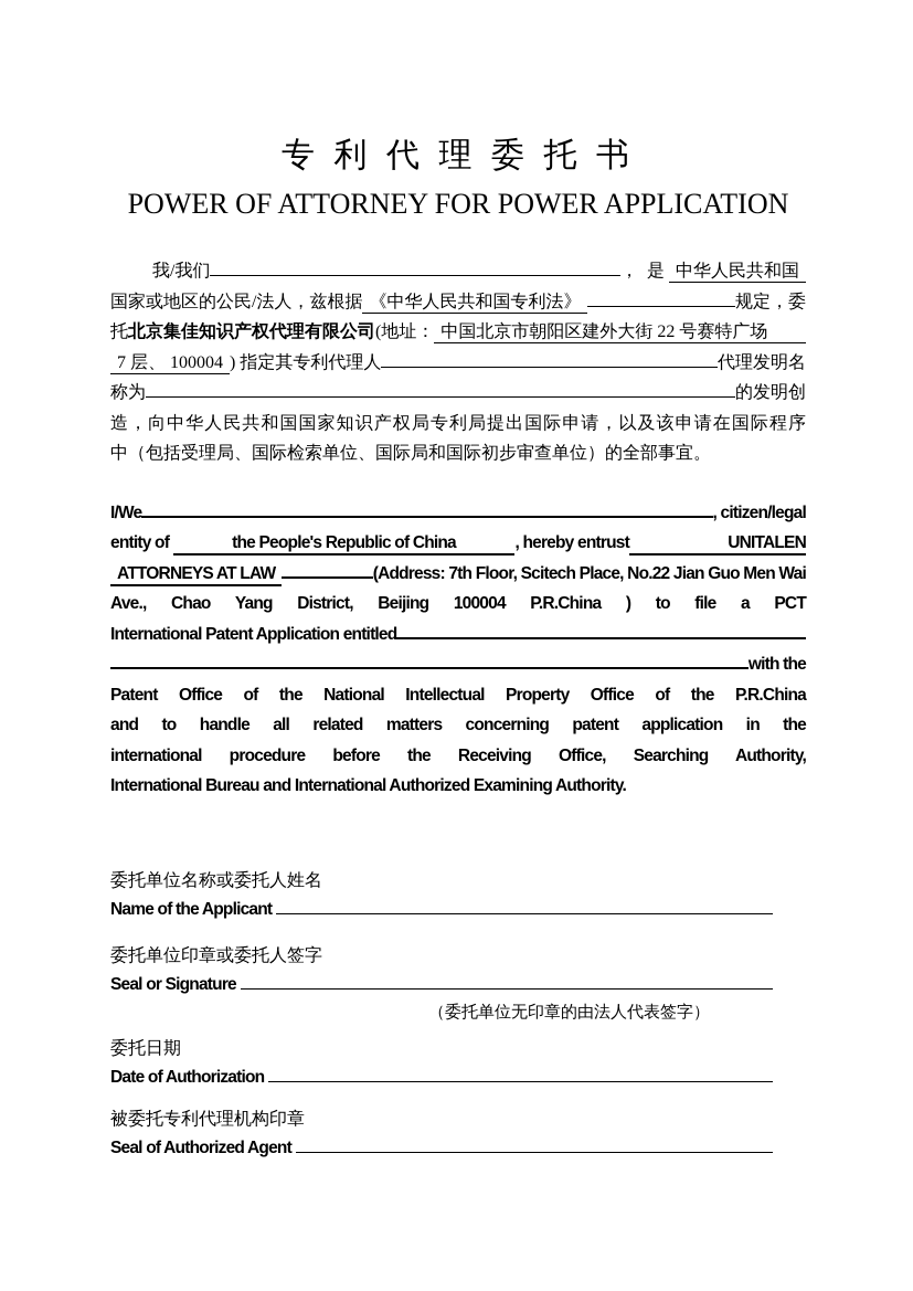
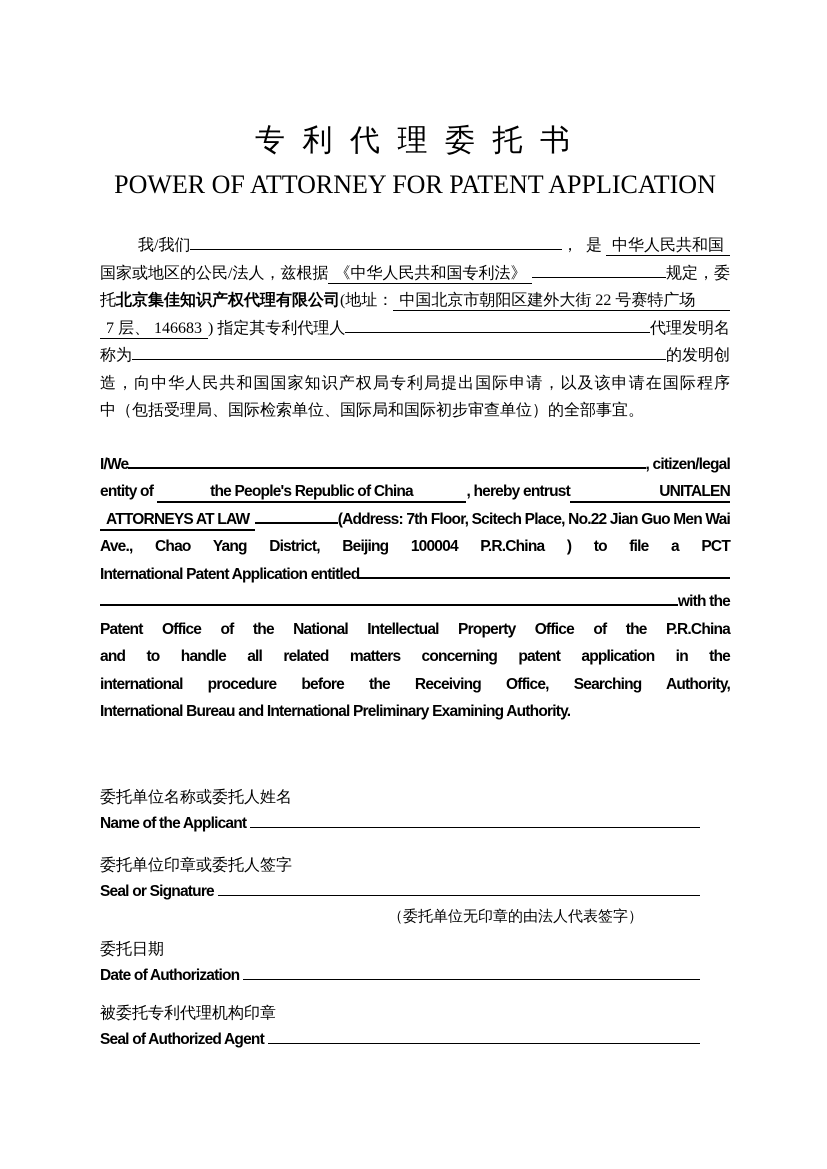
  专 利 代 理 委 托 书
- POWER OF ATTORNEY FOR POWER APPLICATION
+ POWER OF ATTORNEY FOR PATENT APPLICATION
  我/我们
  ， 是
  中华人民共和国
  国家或地区的公民/法人，兹根据
  《中华人民共和国专利法》
  规定，委
  托
  北京集佳知识产权代理有限公司
  (地址：
  中国北京市朝阳区建外大街 22 号赛特广场
- 7 层、 100004
+ 7 层、 146683
  ) 指定其专利代理人
  代理发明名
  称为
  的发明创
  造，向中华人民共和国国家知识产权局专利局提出国际申请，以及该申请在国际程序
  中（包括受理局、国际检索单位、国际局和国际初步审查单位）的全部事宜。
  I/We
  , citizen/legal
  entity of
  the People's Republic of China
  , hereby entrust
  UNITALEN
  ATTORNEYS AT LAW
  (Address: 7th Floor, Scitech Place, No.22 Jian Guo Men Wai
  Ave., Chao Yang District, Beijing 100004 P.R.China ) to file a PCT
  International Patent Application entitled
  with the
  Patent Office of the National Intellectual Property Office of the P.R.China
  and to handle all related matters concerning patent application in the
  international procedure before the Receiving Office, Searching Authority,
- International Bureau and International Authorized Examining Authority.
+ International Bureau and International Preliminary Examining Authority.
  委托单位名称或委托人姓名
  Name of the Applicant
  委托单位印章或委托人签字
  Seal or Signature
  （委托单位无印章的由法人代表签字）
  委托日期
  Date of Authorization
  被委托专利代理机构印章
  Seal of Authorized Agent
